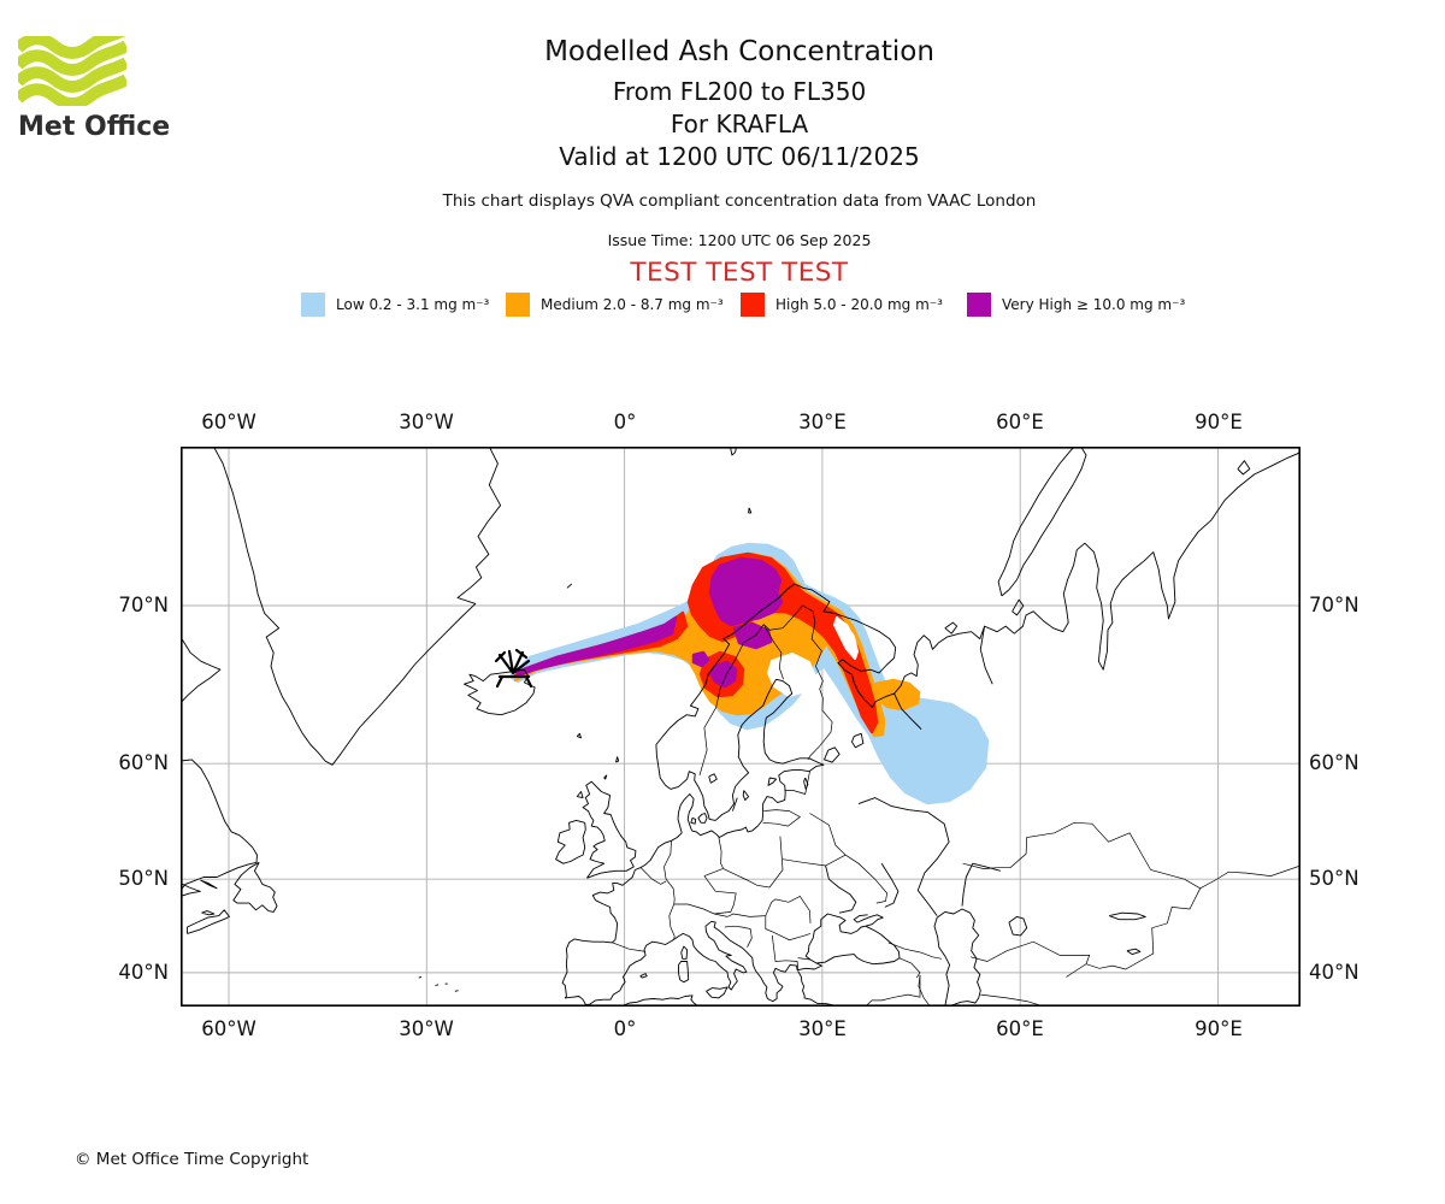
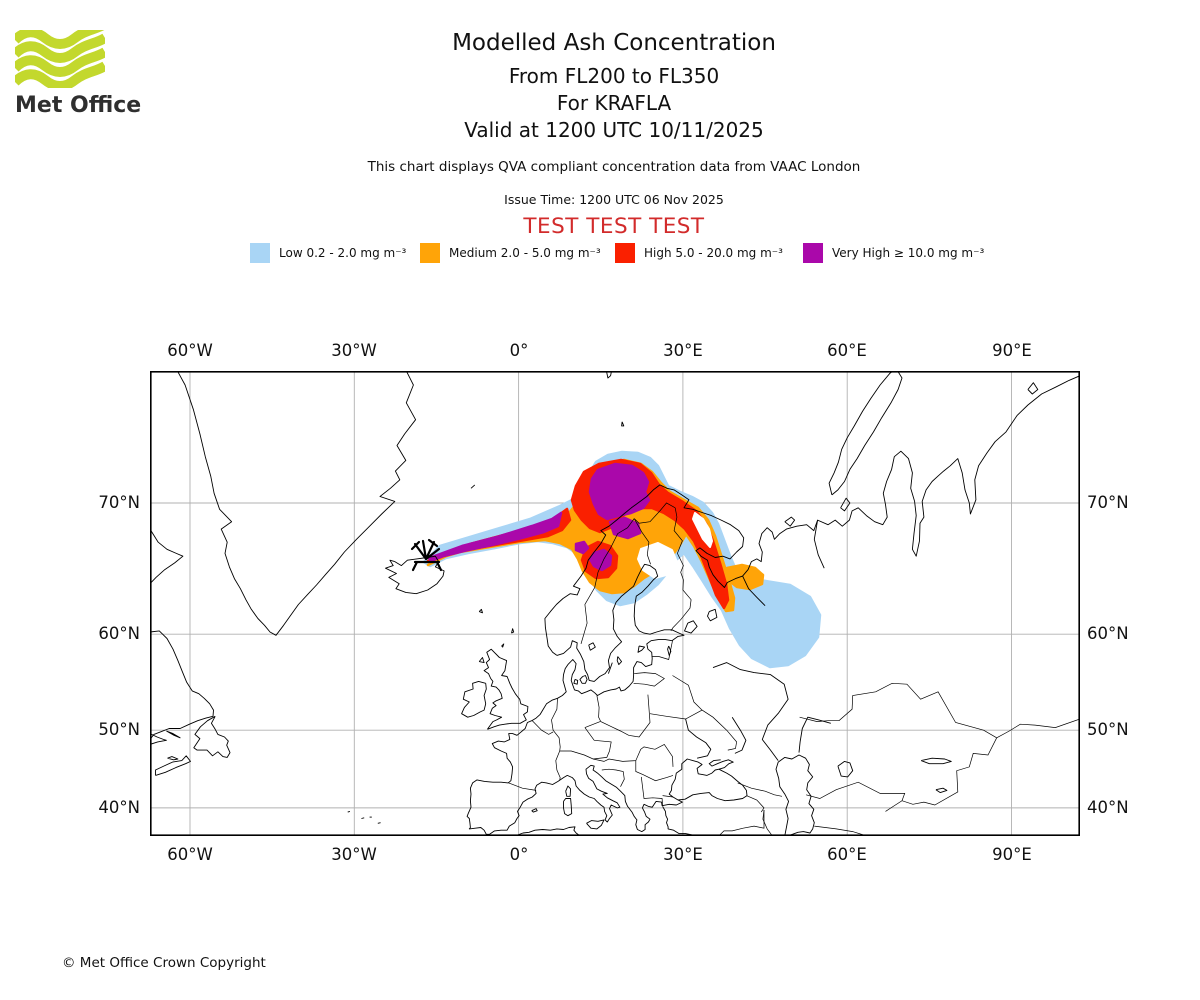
  Met Office
  Modelled Ash Concentration
  From FL200 to FL350
  For KRAFLA
- Valid at 1200 UTC 06/11/2025
+ Valid at 1200 UTC 10/11/2025
  This chart displays QVA compliant concentration data from VAAC London
- Issue Time: 1200 UTC 06 Sep 2025
+ Issue Time: 1200 UTC 06 Nov 2025
  TEST TEST TEST
- Low 0.2 - 3.1 mg m⁻³
+ Low 0.2 - 2.0 mg m⁻³
- Medium 2.0 - 8.7 mg m⁻³
+ Medium 2.0 - 5.0 mg m⁻³
  High 5.0 - 20.0 mg m⁻³
  Very High ≥ 10.0 mg m⁻³
  60°W
  30°W
  0°
  30°E
  60°E
  90°E
  60°W
  30°W
  0°
  30°E
  60°E
  90°E
  70°N
  60°N
  50°N
  40°N
  70°N
  60°N
  50°N
  40°N
- © Met Office Time Copyright
+ © Met Office Crown Copyright
